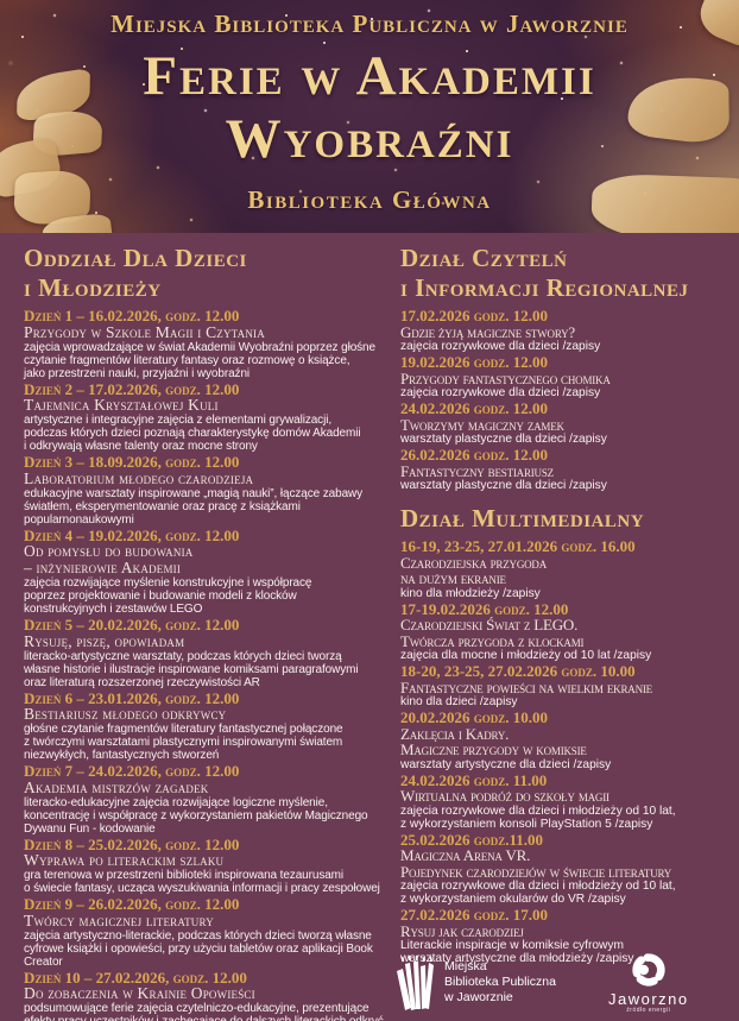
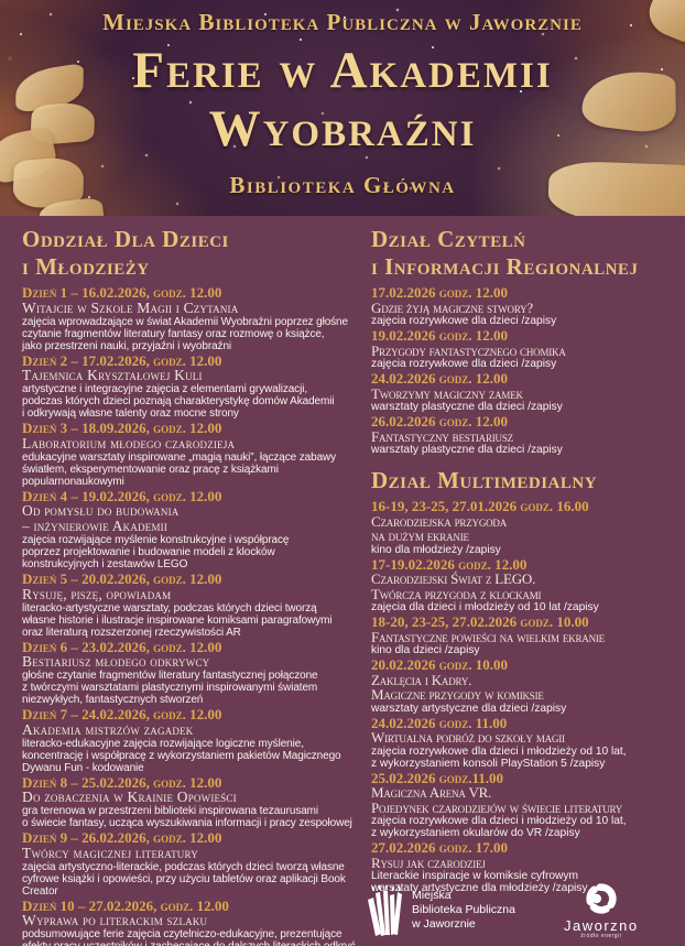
  Miejska Biblioteka Publiczna w Jaworznie
  Ferie w Akademii
  Wyobraźni
  Biblioteka Główna
  Oddział Dla Dzieci
  i Młodzieży
  Dzień 1 – 16.02.2026, godz. 12.00
- Przygody w Szkole Magii i Czytania
+ Witajcie w Szkole Magii i Czytania
  zajęcia wprowadzające w świat Akademii Wyobraźni poprzez głośne
  czytanie fragmentów literatury fantasy oraz rozmowę o książce,
  jako przestrzeni nauki, przyjaźni i wyobraźni
  Dzień 2 – 17.02.2026, godz. 12.00
  Tajemnica Kryształowej Kuli
  artystyczne i integracyjne zajęcia z elementami grywalizacji,
  podczas których dzieci poznają charakterystykę domów Akademii
  i odkrywają własne talenty oraz mocne strony
  Dzień 3 – 18.09.2026, godz. 12.00
  Laboratorium młodego czarodzieja
  edukacyjne warsztaty inspirowane „magią nauki”, łączące zabawy
  światłem, eksperymentowanie oraz pracę z książkami
  popularnonaukowymi
  Dzień 4 – 19.02.2026, godz. 12.00
  Od pomysłu do budowania
  – inżynierowie Akademii
  zajęcia rozwijające myślenie konstrukcyjne i współpracę
  poprzez projektowanie i budowanie modeli z klocków
  konstrukcyjnych i zestawów LEGO
  Dzień 5 – 20.02.2026, godz. 12.00
  Rysuję, piszę, opowiadam
  literacko-artystyczne warsztaty, podczas których dzieci tworzą
  własne historie i ilustracje inspirowane komiksami paragrafowymi
  oraz literaturą rozszerzonej rzeczywistości AR
- Dzień 6 – 23.01.2026, godz. 12.00
+ Dzień 6 – 23.02.2026, godz. 12.00
  Bestiariusz młodego odkrywcy
  głośne czytanie fragmentów literatury fantastycznej połączone
  z twórczymi warsztatami plastycznymi inspirowanymi światem
  niezwykłych, fantastycznych stworzeń
  Dzień 7 – 24.02.2026, godz. 12.00
  Akademia mistrzów zagadek
  literacko-edukacyjne zajęcia rozwijające logiczne myślenie,
  koncentrację i współpracę z wykorzystaniem pakietów Magicznego
  Dywanu Fun - kodowanie
  Dzień 8 – 25.02.2026, godz. 12.00
- Wyprawa po literackim szlaku
+ Do zobaczenia w Krainie Opowieści
  gra terenowa w przestrzeni biblioteki inspirowana tezaurusami
  o świecie fantasy, ucząca wyszukiwania informacji i pracy zespołowej
  Dzień 9 – 26.02.2026, godz. 12.00
  Twórcy magicznej literatury
  zajęcia artystyczno-literackie, podczas których dzieci tworzą własne
  cyfrowe książki i opowieści, przy użyciu tabletów oraz aplikacji Book
  Creator
  Dzień 10 – 27.02.2026, godz. 12.00
- Do zobaczenia w Krainie Opowieści
+ Wyprawa po literackim szlaku
  podsumowujące ferie zajęcia czytelniczo-edukacyjne, prezentujące
  Dział Czytelń
  i Informacji Regionalnej
  17.02.2026 godz. 12.00
  Gdzie żyją magiczne stwory?
  zajęcia rozrywkowe dla dzieci /zapisy
  19.02.2026 godz. 12.00
  Przygody fantastycznego chomika
  zajęcia rozrywkowe dla dzieci /zapisy
  24.02.2026 godz. 12.00
  Tworzymy magiczny zamek
  warsztaty plastyczne dla dzieci /zapisy
  26.02.2026 godz. 12.00
  Fantastyczny bestiariusz
  warsztaty plastyczne dla dzieci /zapisy
  Dział Multimedialny
  16-19, 23-25, 27.01.2026 godz. 16.00
  Czarodziejska przygoda
  na dużym ekranie
  kino dla młodzieży /zapisy
  17-19.02.2026 godz. 12.00
  Czarodziejski Świat z LEGO.
  Twórcza przygoda z klockami
- zajęcia dla mocne i młodzieży od 10 lat /zapisy
+ zajęcia dla dzieci i młodzieży od 10 lat /zapisy
  18-20, 23-25, 27.02.2026 godz. 10.00
  Fantastyczne powieści na wielkim ekranie
  kino dla dzieci /zapisy
  20.02.2026 godz. 10.00
  Zaklęcia i Kadry.
  Magiczne przygody w komiksie
  warsztaty artystyczne dla dzieci /zapisy
  24.02.2026 godz. 11.00
  Wirtualna podróż do szkoły magii
  zajęcia rozrywkowe dla dzieci i młodzieży od 10 lat,
  z wykorzystaniem konsoli PlayStation 5 /zapisy
  25.02.2026 godz.11.00
  Magiczna Arena VR.
  Pojedynek czarodziejów w świecie literatury
  zajęcia rozrywkowe dla dzieci i młodzieży od 10 lat,
  z wykorzystaniem okularów do VR /zapisy
  27.02.2026 godz. 17.00
  Rysuj jak czarodziej
  Literackie inspiracje w komiksie cyfrowym
  warsztaty artystyczne dla młodzieży /zapisy
  Miejska
  Biblioteka Publiczna
  w Jaworznie
  Jaworzno
